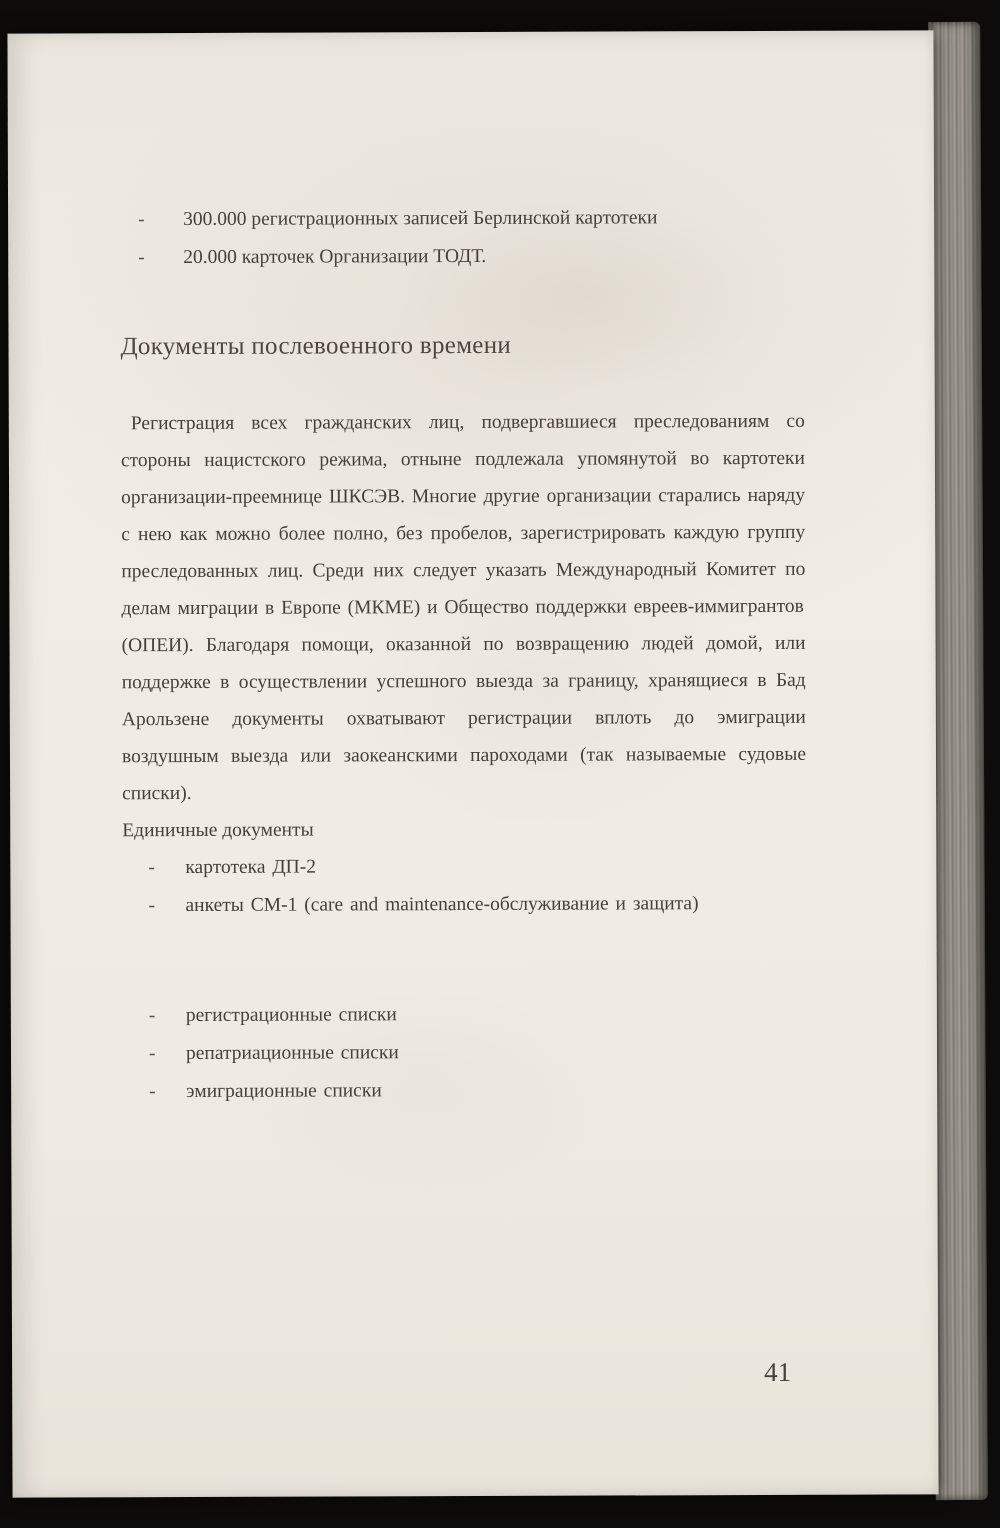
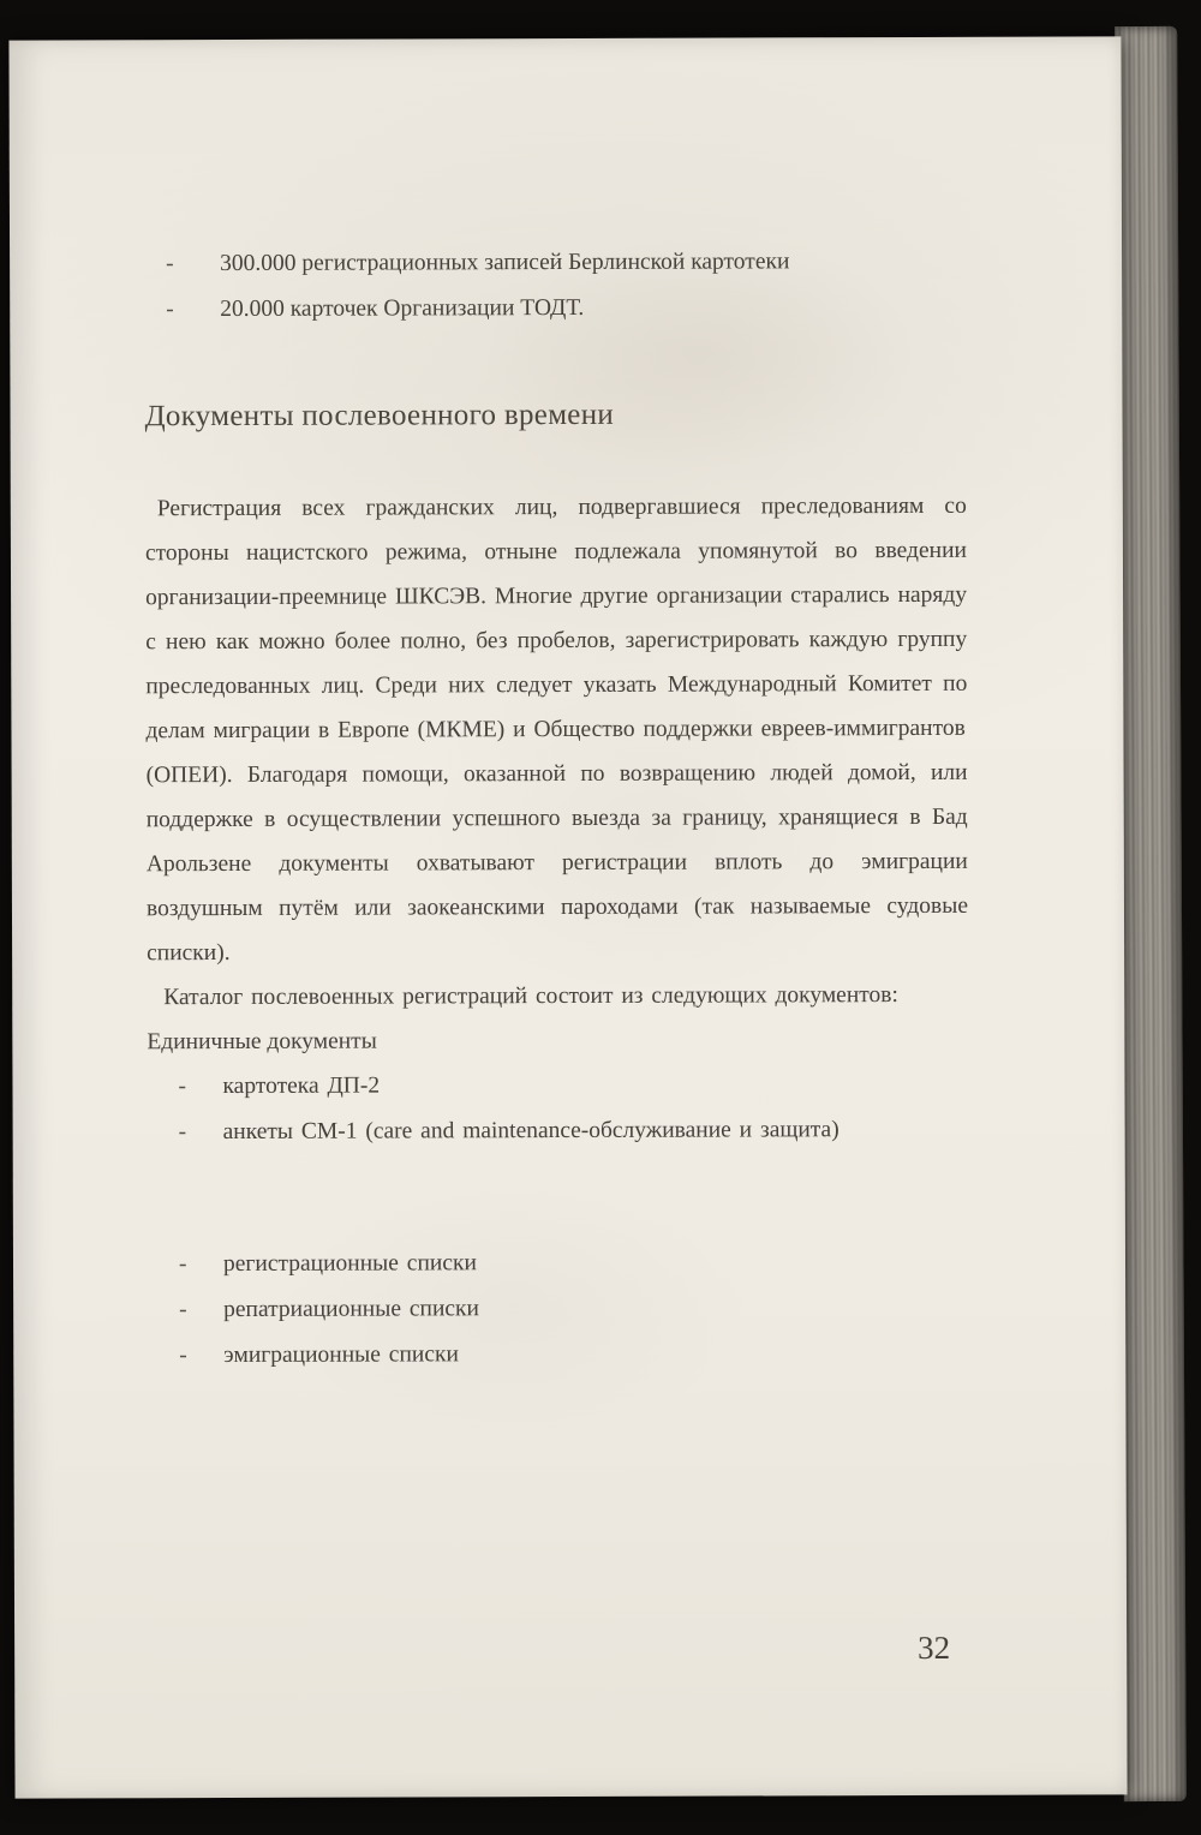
  -
  300.000 регистрационных записей Берлинской картотеки
  -
  20.000 карточек Организации ТОДТ.
  Документы послевоенного времени
- Регистрация всех гражданских лиц, подвергавшиеся преследованиям со стороны нацистского режима, отныне подлежала упомянутой во картотеки организации-преемнице ШКСЭВ. Многие другие организации старались наряду с нею как можно более полно, без пробелов, зарегистрировать каждую группу преследованных лиц. Среди них следует указать Международный Комитет по делам миграции в Европе (МКМЕ) и Общество поддержки евреев-иммигрантов
+ Регистрация всех гражданских лиц, подвергавшиеся преследованиям со стороны нацистского режима, отныне подлежала упомянутой во введении организации-преемнице ШКСЭВ. Многие другие организации старались наряду с нею как можно более полно, без пробелов, зарегистрировать каждую группу преследованных лиц. Среди них следует указать Международный Комитет по делам миграции в Европе (МКМЕ) и Общество поддержки евреев-иммигрантов
- (ОПЕИ). Благодаря помощи, оказанной по возвращению людей домой, или поддержке в осуществлении успешного выезда за границу, хранящиеся в Бад Арользене документы охватывают регистрации вплоть до эмиграции воздушным выезда или заокеанскими пароходами (так называемые судовые списки).
+ (ОПЕИ). Благодаря помощи, оказанной по возвращению людей домой, или поддержке в осуществлении успешного выезда за границу, хранящиеся в Бад Арользене документы охватывают регистрации вплоть до эмиграции воздушным путём или заокеанскими пароходами (так называемые судовые списки).
+ Каталог послевоенных регистраций состоит из следующих документов:
  Единичные документы
  -
  картотека ДП-2
  -
  анкеты СМ-1 (care and maintenance-обслуживание и защита)
  -
  регистрационные списки
  -
  репатриационные списки
  -
  эмиграционные списки
- 41
+ 32
